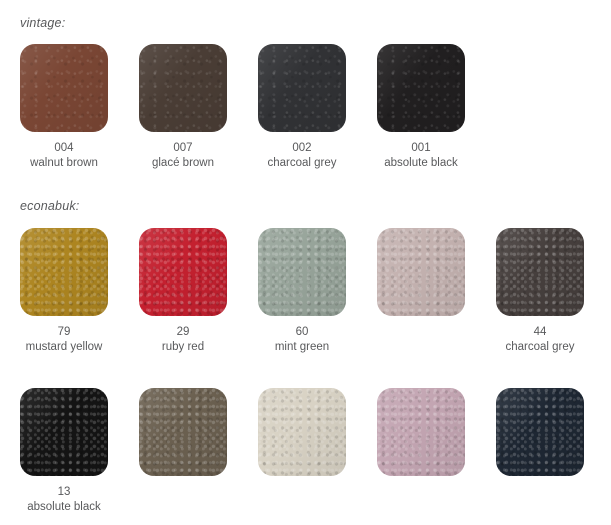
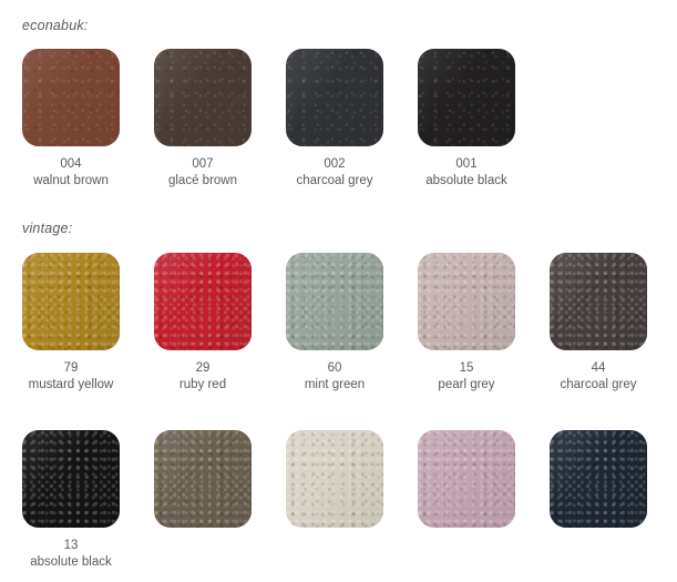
- vintage:
+ econabuk:
  004
  walnut brown
  007
  glacé brown
  002
  charcoal grey
  001
  absolute black
- econabuk:
+ vintage:
  79
  mustard yellow
  29
  ruby red
  60
  mint green
+ 15
+ pearl grey
  44
  charcoal grey
  13
  absolute black
